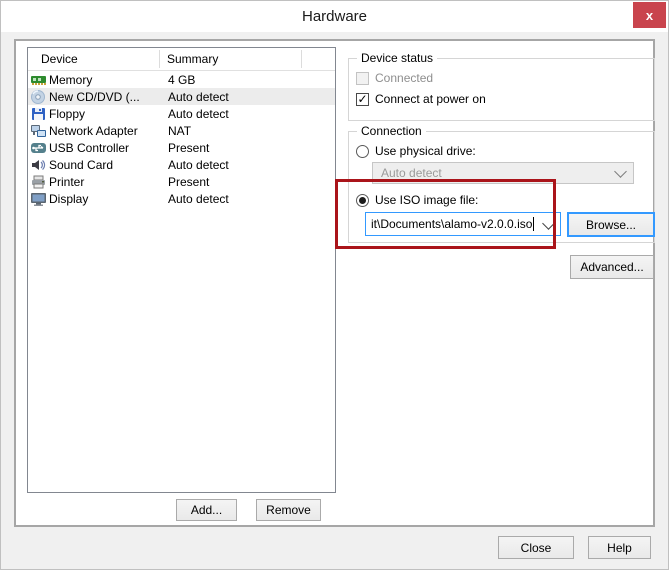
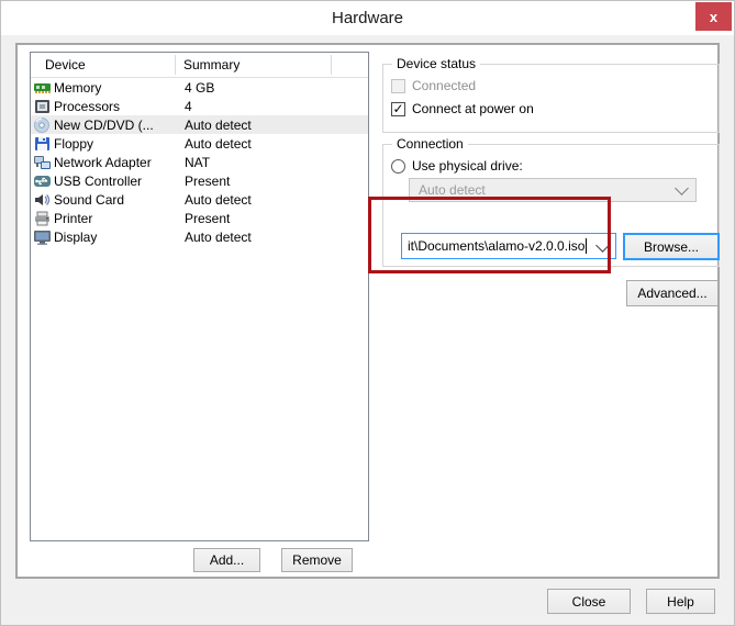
  Hardware
  x
  Device
  Summary
  Memory
  4 GB
+ Processors
+ 4
  New CD/DVD (...
  Auto detect
  Floppy
  Auto detect
  Network Adapter
  NAT
  USB Controller
  Present
  Sound Card
  Auto detect
  Printer
  Present
  Display
  Auto detect
  Add...
  Remove
  Device status
  Connected
  ✓
  Connect at power on
  Connection
  Use physical drive:
  Auto detect
- Use ISO image file:
  it\Documents\alamo-v2.0.0.iso
  Browse...
  Advanced...
  Close
  Help
